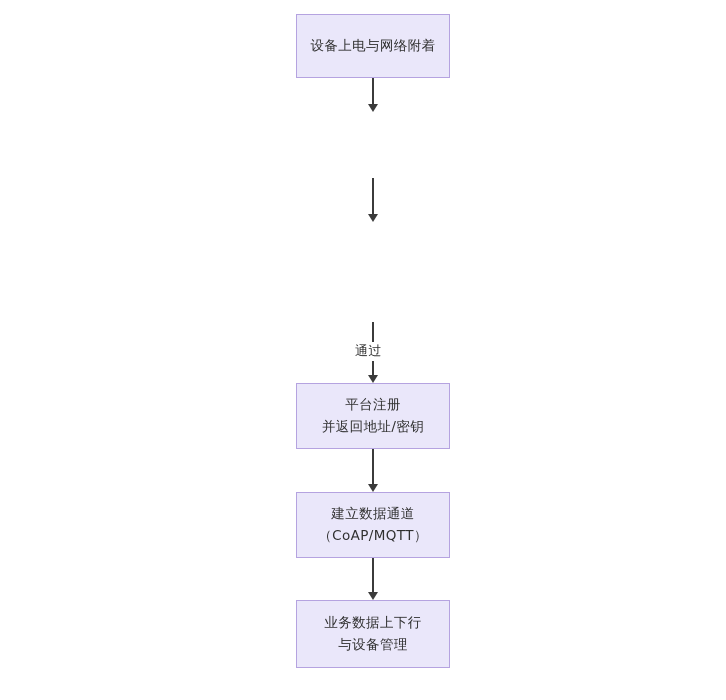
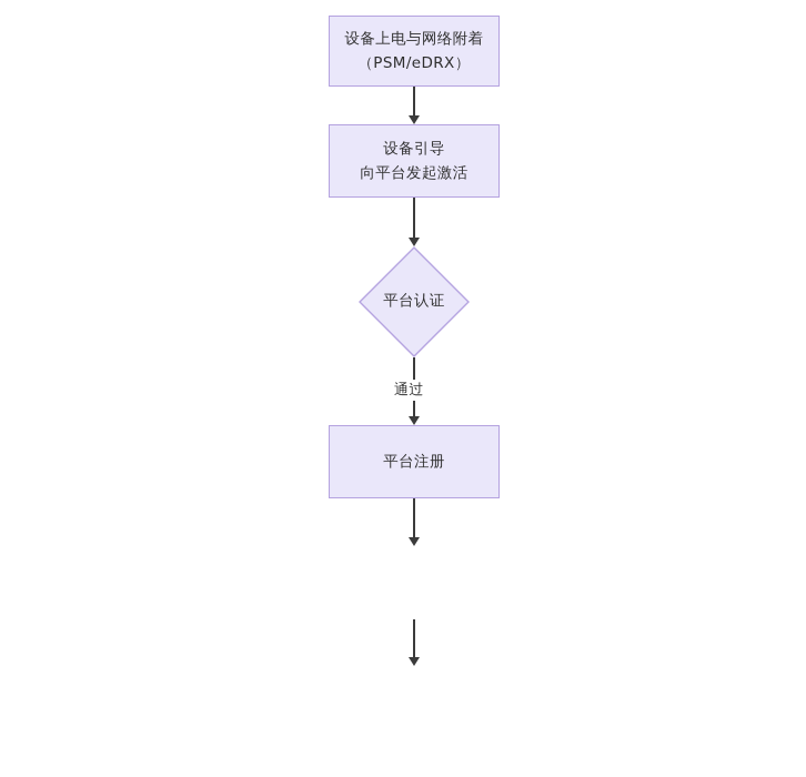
  设备上电与网络附着
+ （PSM/eDRX）
+ 设备引导
+ 向平台发起激活
+ 平台认证
  通过
  平台注册
- 并返回地址/密钥
- 建立数据通道
- （CoAP/MQTT）
- 业务数据上下行
- 与设备管理
